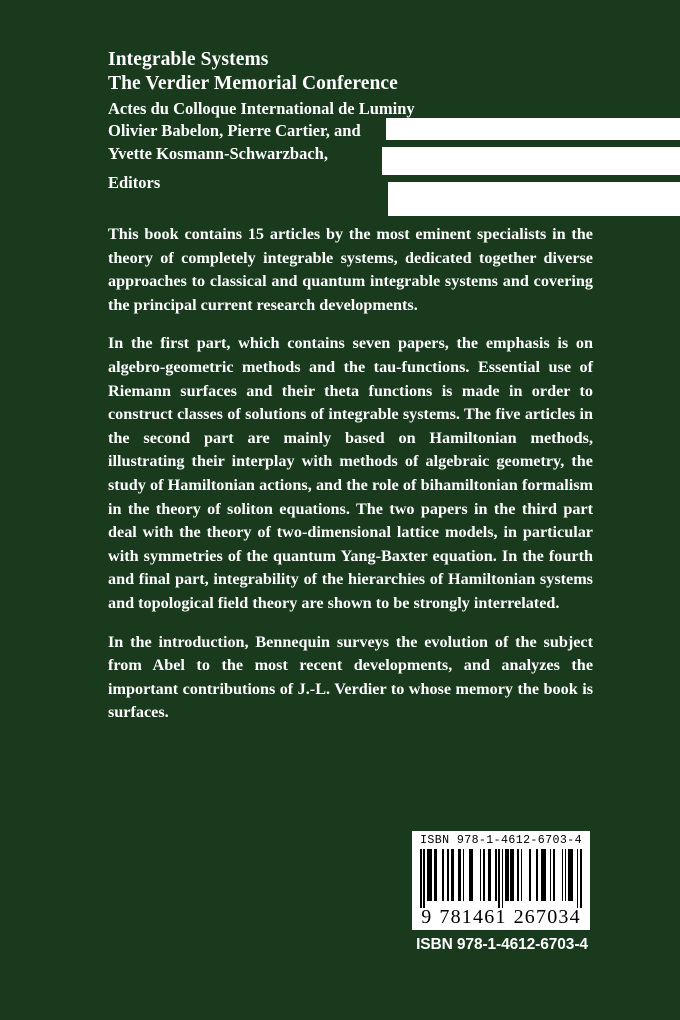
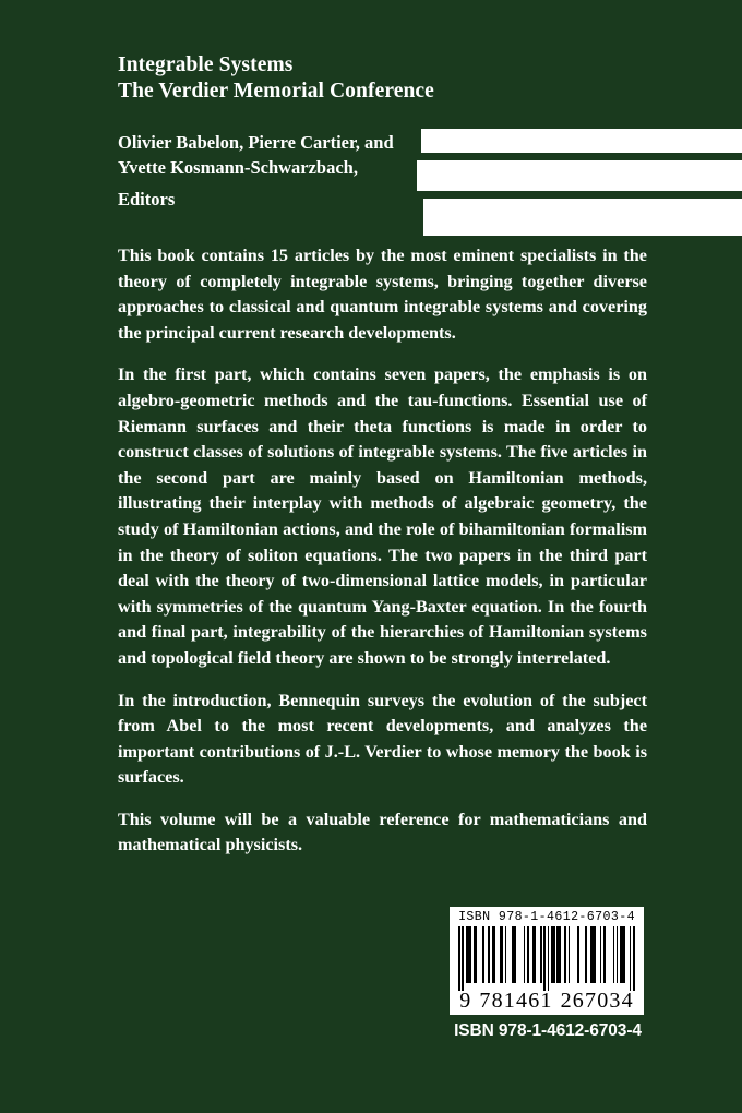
  Integrable Systems
  The Verdier Memorial Conference
- Actes du Colloque International de Luminy
  Olivier Babelon, Pierre Cartier, and
  Yvette Kosmann-Schwarzbach,
  Editors
- This book contains 15 articles by the most eminent specialists in the theory of completely integrable systems, dedicated together diverse approaches to classical and quantum integrable systems and covering the principal current research developments.
+ This book contains 15 articles by the most eminent specialists in the theory of completely integrable systems, bringing together diverse approaches to classical and quantum integrable systems and covering the principal current research developments.
  In the first part, which contains seven papers, the emphasis is on algebro-geometric methods and the tau-functions. Essential use of Riemann surfaces and their theta functions is made in order to construct classes of solutions of integrable systems. The five articles in the second part are mainly based on Hamiltonian methods, illustrating their interplay with methods of algebraic geometry, the study of Hamiltonian actions, and the role of bihamiltonian formalism in the theory of soliton equations. The two papers in the third part deal with the theory of two-dimensional lattice models, in particular with symmetries of the quantum Yang-Baxter equation. In the fourth and final part, integrability of the hierarchies of Hamiltonian systems and topological field theory are shown to be strongly interrelated.
  In the introduction, Bennequin surveys the evolution of the subject from Abel to the most recent developments, and analyzes the important contributions of J.-L. Verdier to whose memory the book is surfaces.
+ This volume will be a valuable reference for mathematicians and mathematical physicists.
  ISBN 978-1-4612-6703-4
  9 781461 267034
  ISBN 978-1-4612-6703-4
